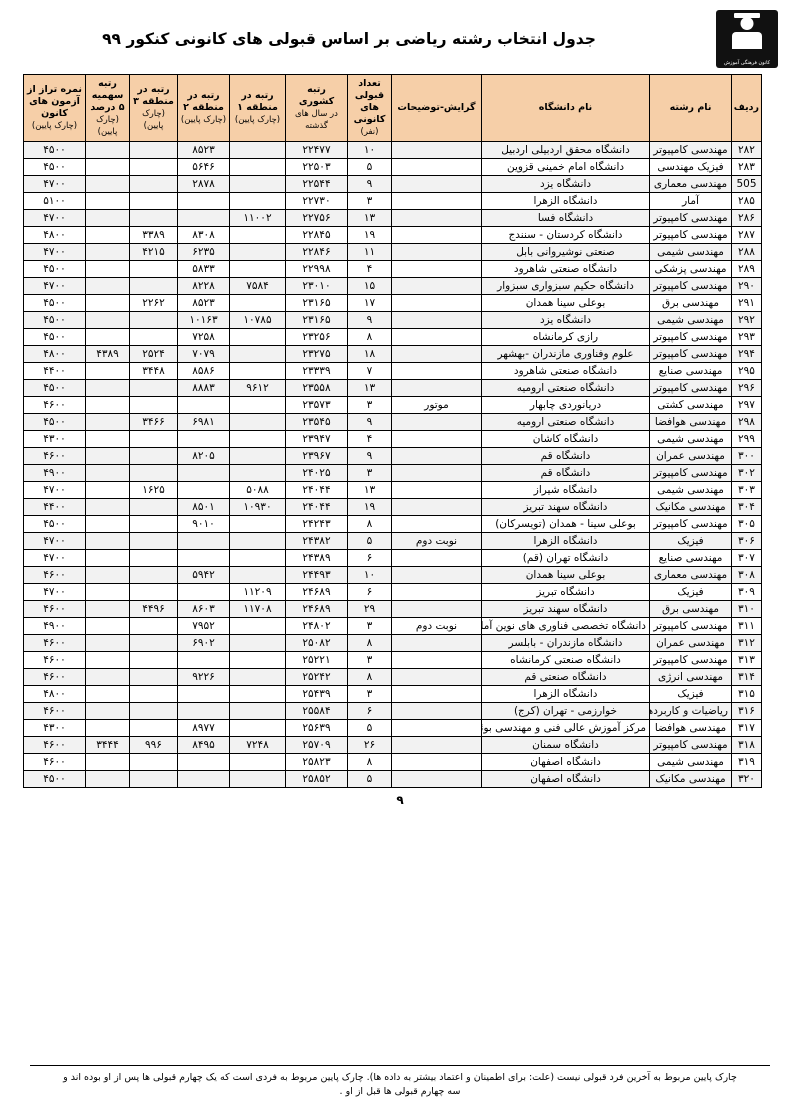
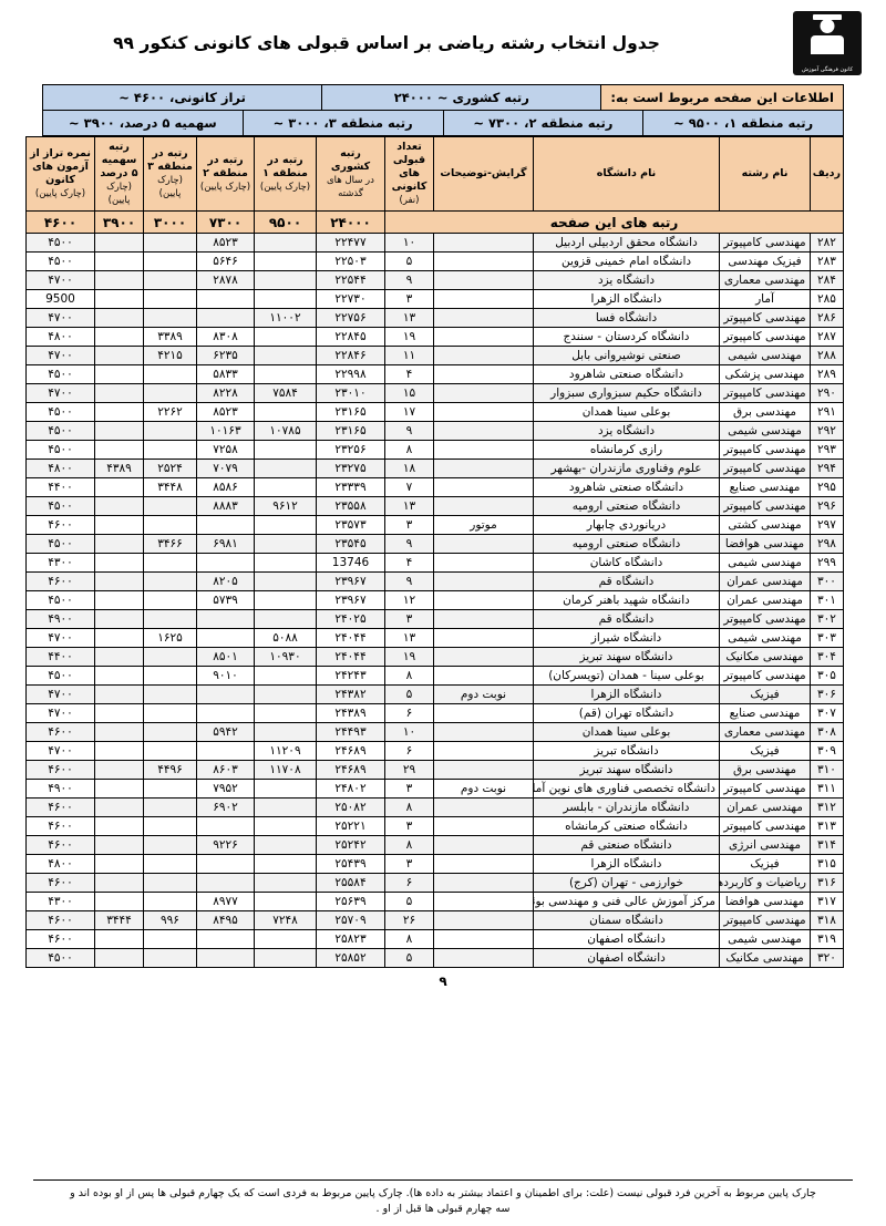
  جدول انتخاب رشته ریاضی بر اساس قبولی های کانونی کنکور ۹۹
+ اطلاعات این صفحه مربوط است به:
+ رتبه کشوری ~ ۲۴۰۰۰
+ تراز کانونی، ۴۶۰۰ ~
+ رتبه منطقه ۱، ۹۵۰۰ ~
+ رتبه منطقه ۲، ۷۳۰۰ ~
+ رتبه منطقه ۳، ۳۰۰۰ ~
+ سهمیه ۵ درصد، ۳۹۰۰ ~
  ردیف	نام رشته	نام دانشگاه	گرایش-توضیحات	تعداد قبولی های کانونی (نفر)	رتبه کشوری در سال های گذشته	رتبه در منطقه ۱ (چارک پایین)	رتبه در منطقه ۲ (چارک پایین)	رتبه در منطقه ۳ (چارک پایین)	رتبه سهمیه ۵ درصد (چارک پایین)	نمره تراز از آزمون های کانون (چارک پایین)
+ رتبه های این صفحه	۲۴۰۰۰	۹۵۰۰	۷۳۰۰	۳۰۰۰	۳۹۰۰	۴۶۰۰
  ۲۸۲	مهندسی کامپیوتر	دانشگاه محقق اردبیلی اردبیل		۱۰	۲۲۴۷۷		۸۵۲۳			۴۵۰۰
  ۲۸۳	فیزیک مهندسی	دانشگاه امام خمینی قزوین		۵	۲۲۵۰۳		۵۶۴۶			۴۵۰۰
- 505	مهندسی معماری	دانشگاه یزد		۹	۲۲۵۴۴		۲۸۷۸			۴۷۰۰
+ ۲۸۴	مهندسی معماری	دانشگاه یزد		۹	۲۲۵۴۴		۲۸۷۸			۴۷۰۰
- ۲۸۵	آمار	دانشگاه الزهرا		۳	۲۲۷۳۰					۵۱۰۰
+ ۲۸۵	آمار	دانشگاه الزهرا		۳	۲۲۷۳۰					9500
  ۲۸۶	مهندسی کامپیوتر	دانشگاه فسا		۱۳	۲۲۷۵۶	۱۱۰۰۲				۴۷۰۰
  ۲۸۷	مهندسی کامپیوتر	دانشگاه کردستان - سنندج		۱۹	۲۲۸۴۵		۸۳۰۸	۳۳۸۹		۴۸۰۰
  ۲۸۸	مهندسی شیمی	صنعتی نوشیروانی بابل		۱۱	۲۲۸۴۶		۶۲۳۵	۴۲۱۵		۴۷۰۰
  ۲۸۹	مهندسی پزشکی	دانشگاه صنعتی شاهرود		۴	۲۲۹۹۸		۵۸۳۳			۴۵۰۰
  ۲۹۰	مهندسی کامپیوتر	دانشگاه حکیم سبزواری سبزوار		۱۵	۲۳۰۱۰	۷۵۸۴	۸۲۲۸			۴۷۰۰
  ۲۹۱	مهندسی برق	بوعلی سینا همدان		۱۷	۲۳۱۶۵		۸۵۲۳	۲۲۶۲		۴۵۰۰
  ۲۹۲	مهندسی شیمی	دانشگاه یزد		۹	۲۳۱۶۵	۱۰۷۸۵	۱۰۱۶۳			۴۵۰۰
  ۲۹۳	مهندسی کامپیوتر	رازی کرمانشاه		۸	۲۳۲۵۶		۷۲۵۸			۴۵۰۰
  ۲۹۴	مهندسی کامپیوتر	علوم وفناوری مازندران -بهشهر		۱۸	۲۳۲۷۵		۷۰۷۹	۲۵۲۴	۴۳۸۹	۴۸۰۰
  ۲۹۵	مهندسی صنایع	دانشگاه صنعتی شاهرود		۷	۲۳۳۳۹		۸۵۸۶	۳۴۴۸		۴۴۰۰
  ۲۹۶	مهندسی کامپیوتر	دانشگاه صنعتی ارومیه		۱۳	۲۳۵۵۸	۹۶۱۲	۸۸۸۳			۴۵۰۰
  ۲۹۷	مهندسی کشتی	دریانوردی چابهار	موتور	۳	۲۳۵۷۳					۴۶۰۰
  ۲۹۸	مهندسی هوافضا	دانشگاه صنعتی ارومیه		۹	۲۳۵۴۵		۶۹۸۱	۳۴۶۶		۴۵۰۰
- ۲۹۹	مهندسی شیمی	دانشگاه کاشان		۴	۲۳۹۴۷					۴۳۰۰
+ ۲۹۹	مهندسی شیمی	دانشگاه کاشان		۴	13746					۴۳۰۰
  ۳۰۰	مهندسی عمران	دانشگاه قم		۹	۲۳۹۶۷		۸۲۰۵			۴۶۰۰
+ ۳۰۱	مهندسی عمران	دانشگاه شهید باهنر کرمان		۱۲	۲۳۹۶۷		۵۷۳۹			۴۵۰۰
  ۳۰۲	مهندسی کامپیوتر	دانشگاه قم		۳	۲۴۰۲۵					۴۹۰۰
  ۳۰۳	مهندسی شیمی	دانشگاه شیراز		۱۳	۲۴۰۴۴	۵۰۸۸		۱۶۲۵		۴۷۰۰
  ۳۰۴	مهندسی مکانیک	دانشگاه سهند تبریز		۱۹	۲۴۰۴۴	۱۰۹۳۰	۸۵۰۱			۴۴۰۰
  ۳۰۵	مهندسی کامپیوتر	بوعلی سینا - همدان (تویسرکان)		۸	۲۴۲۴۳		۹۰۱۰			۴۵۰۰
  ۳۰۶	فیزیک	دانشگاه الزهرا	نوبت دوم	۵	۲۴۳۸۲					۴۷۰۰
  ۳۰۷	مهندسی صنایع	دانشگاه تهران (قم)		۶	۲۴۳۸۹					۴۷۰۰
  ۳۰۸	مهندسی معماری	بوعلی سینا همدان		۱۰	۲۴۴۹۳		۵۹۴۲			۴۶۰۰
  ۳۰۹	فیزیک	دانشگاه تبریز		۶	۲۴۶۸۹	۱۱۲۰۹				۴۷۰۰
  ۳۱۰	مهندسی برق	دانشگاه سهند تبریز		۲۹	۲۴۶۸۹	۱۱۷۰۸	۸۶۰۳	۴۴۹۶		۴۶۰۰
  ۳۱۱	مهندسی کامپیوتر	دانشگاه تخصصی فناوری های نوین آم	نوبت دوم	۳	۲۴۸۰۲		۷۹۵۲			۴۹۰۰
  ۳۱۲	مهندسی عمران	دانشگاه مازندران - بابلسر		۸	۲۵۰۸۲		۶۹۰۲			۴۶۰۰
  ۳۱۳	مهندسی کامپیوتر	دانشگاه صنعتی کرمانشاه		۳	۲۵۲۲۱					۴۶۰۰
  ۳۱۴	مهندسی انرژی	دانشگاه صنعتی قم		۸	۲۵۲۴۲		۹۲۲۶			۴۶۰۰
  ۳۱۵	فیزیک	دانشگاه الزهرا		۳	۲۵۴۳۹					۴۸۰۰
  ۳۱۶	ریاضیات و کاربرده	خوارزمی - تهران (کرج)		۶	۲۵۵۸۴					۴۶۰۰
  ۳۱۷	مهندسی هوافضا	مرکز آموزش عالی فنی و مهندسی بوئ		۵	۲۵۶۳۹		۸۹۷۷			۴۳۰۰
  ۳۱۸	مهندسی کامپیوتر	دانشگاه سمنان		۲۶	۲۵۷۰۹	۷۲۴۸	۸۴۹۵	۹۹۶	۳۴۴۴	۴۶۰۰
  ۳۱۹	مهندسی شیمی	دانشگاه اصفهان		۸	۲۵۸۲۳					۴۶۰۰
  ۳۲۰	مهندسی مکانیک	دانشگاه اصفهان		۵	۲۵۸۵۲					۴۵۰۰
  ۹
  چارک پایین مربوط به آخرین فرد قبولی نیست (علت: برای اطمینان و اعتماد بیشتر به داده ها). چارک پایین مربوط به فردی است که یک چهارم قبولی ها پس از او بوده اند و سه چهارم قبولی ها قبل از او .
